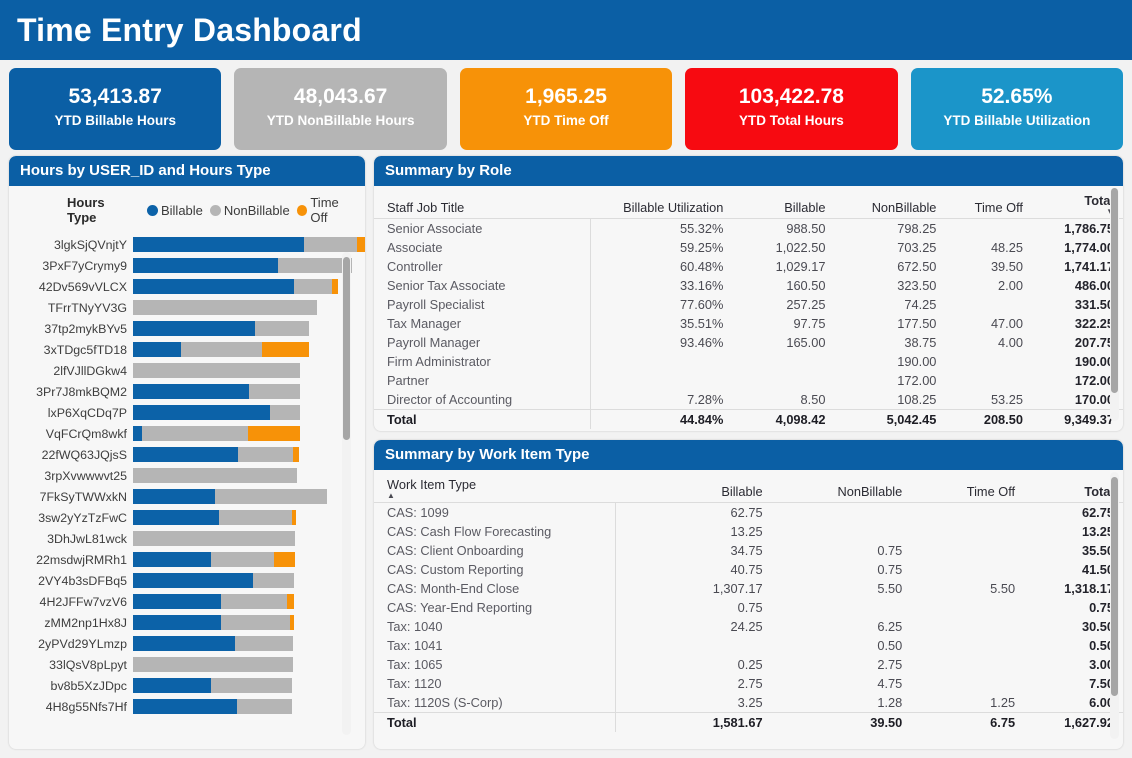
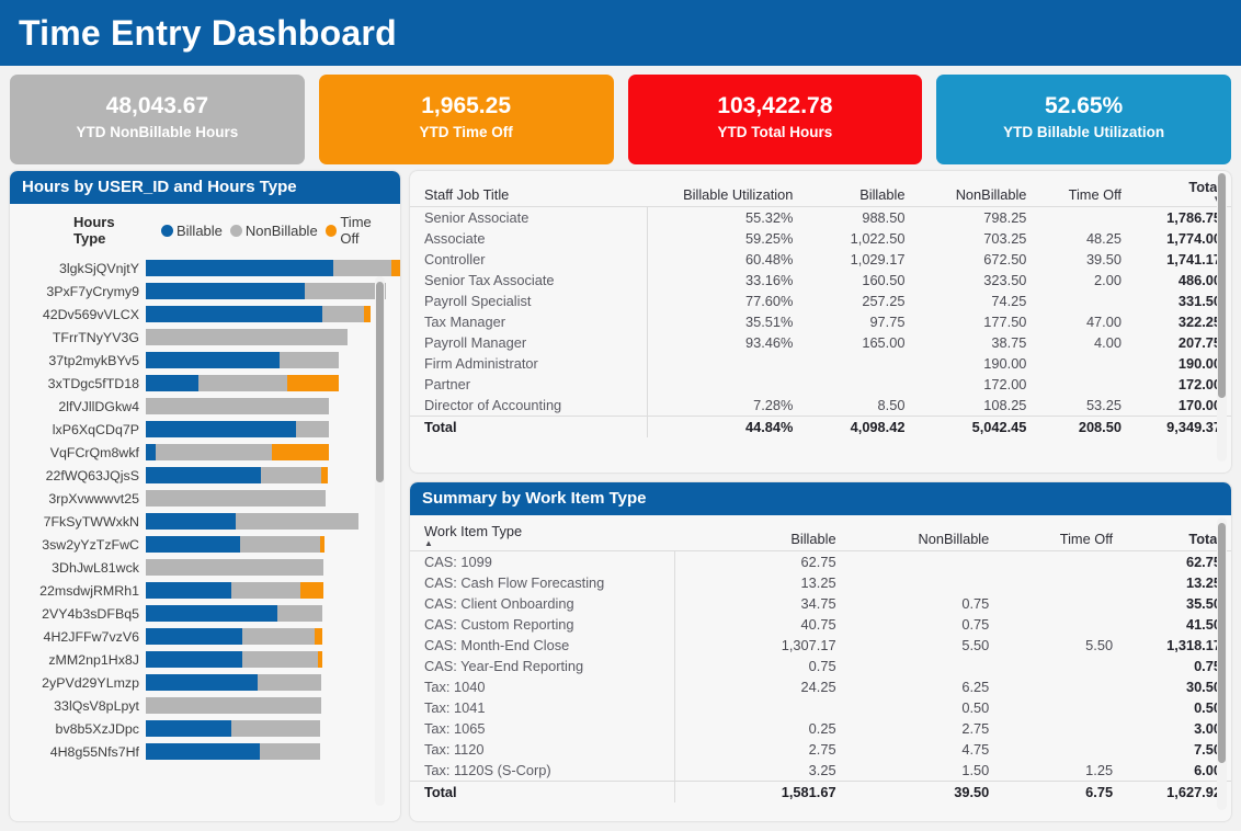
  Time Entry Dashboard
- 53,413.87
- YTD Billable Hours
  48,043.67
  YTD NonBillable Hours
  1,965.25
  YTD Time Off
  103,422.78
  YTD Total Hours
  52.65%
  YTD Billable Utilization
  Hours by USER_ID and Hours Type
  Hours Type
  Billable
  NonBillable
  Time Off
  3lgkSjQVnjtY
  3PxF7yCrymy9
  42Dv569vVLCX
  TFrrTNyYV3G
  37tp2mykBYv5
  3xTDgc5fTD18
  2lfVJllDGkw4
- 3Pr7J8mkBQM2
  lxP6XqCDq7P
  VqFCrQm8wkf
  22fWQ63JQjsS
  3rpXvwwwvt25
  7FkSyTWWxkN
  3sw2yYzTzFwC
  3DhJwL81wck
  22msdwjRMRh1
  2VY4b3sDFBq5
  4H2JFFw7vzV6
  zMM2np1Hx8J
  2yPVd29YLmzp
  33lQsV8pLpyt
  bv8b5XzJDpc
  4H8g55Nfs7Hf
- Summary by Role
  Staff Job Title	Billable Utilization	Billable	NonBillable	Time Off	Tota
  Senior Associate	55.32%	988.50	798.25		1,786.7
  Associate	59.25%	1,022.50	703.25	48.25	1,774.0
  Controller	60.48%	1,029.17	672.50	39.50	1,741.1
  Senior Tax Associate	33.16%	160.50	323.50	2.00	486.0
  Payroll Specialist	77.60%	257.25	74.25		331.5
  Tax Manager	35.51%	97.75	177.50	47.00	322.2
  Payroll Manager	93.46%	165.00	38.75	4.00	207.7
  Firm Administrator			190.00		190.0
  Partner			172.00		172.0
  Director of Accounting	7.28%	8.50	108.25	53.25	170.0
  Total	44.84%	4,098.42	5,042.45	208.50	9,349.3
  Summary by Work Item Type
  Work Item Type▲	Billable	NonBillable	Time Off	Tota
  CAS: 1099	62.75			62.7
  CAS: Cash Flow Forecasting	13.25			13.2
  CAS: Client Onboarding	34.75	0.75		35.5
  CAS: Custom Reporting	40.75	0.75		41.5
  CAS: Month-End Close	1,307.17	5.50	5.50	1,318.1
  CAS: Year-End Reporting	0.75			0.7
  Tax: 1040	24.25	6.25		30.5
  Tax: 1041		0.50		0.5
  Tax: 1065	0.25	2.75		3.0
  Tax: 1120	2.75	4.75		7.5
- Tax: 1120S (S-Corp)	3.25	1.28	1.25	6.0
+ Tax: 1120S (S-Corp)	3.25	1.50	1.25	6.0
  Total	1,581.67	39.50	6.75	1,627.9
